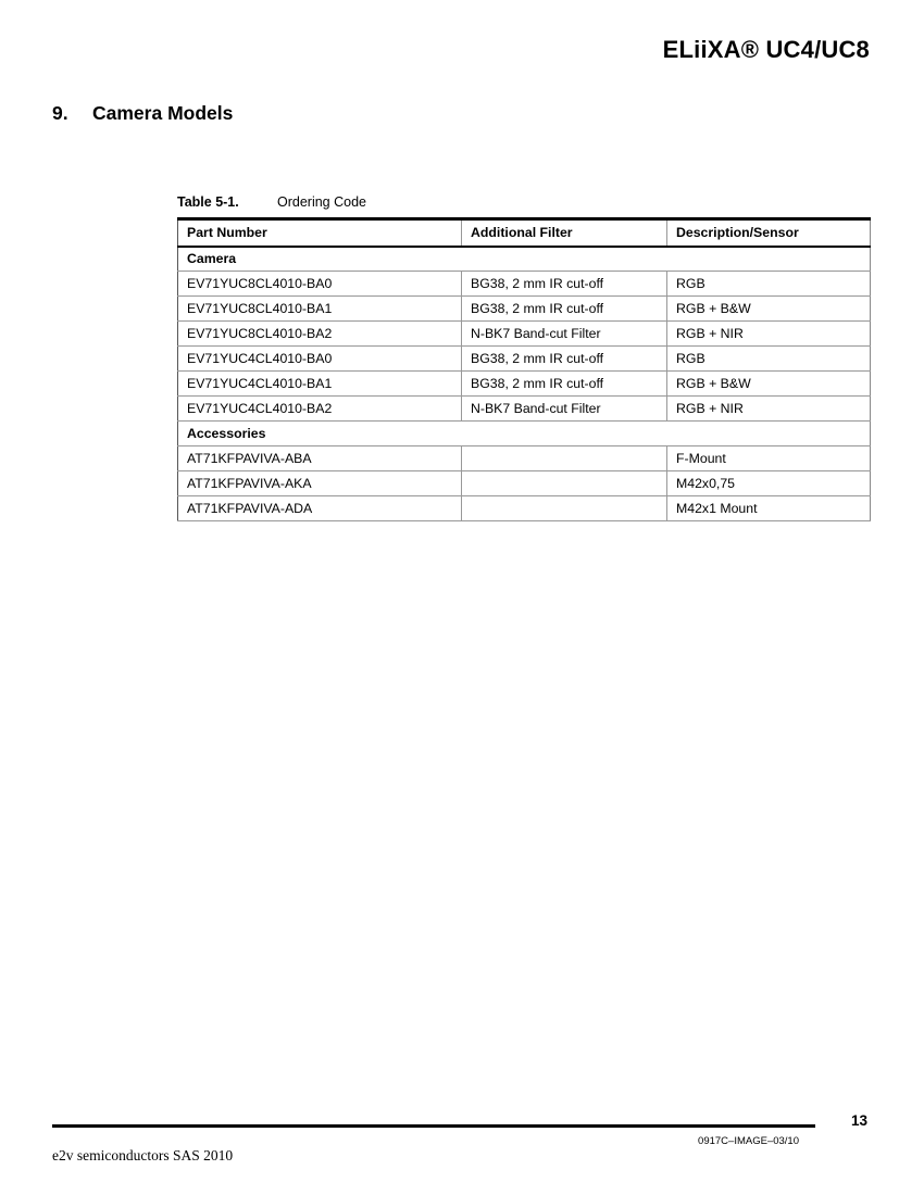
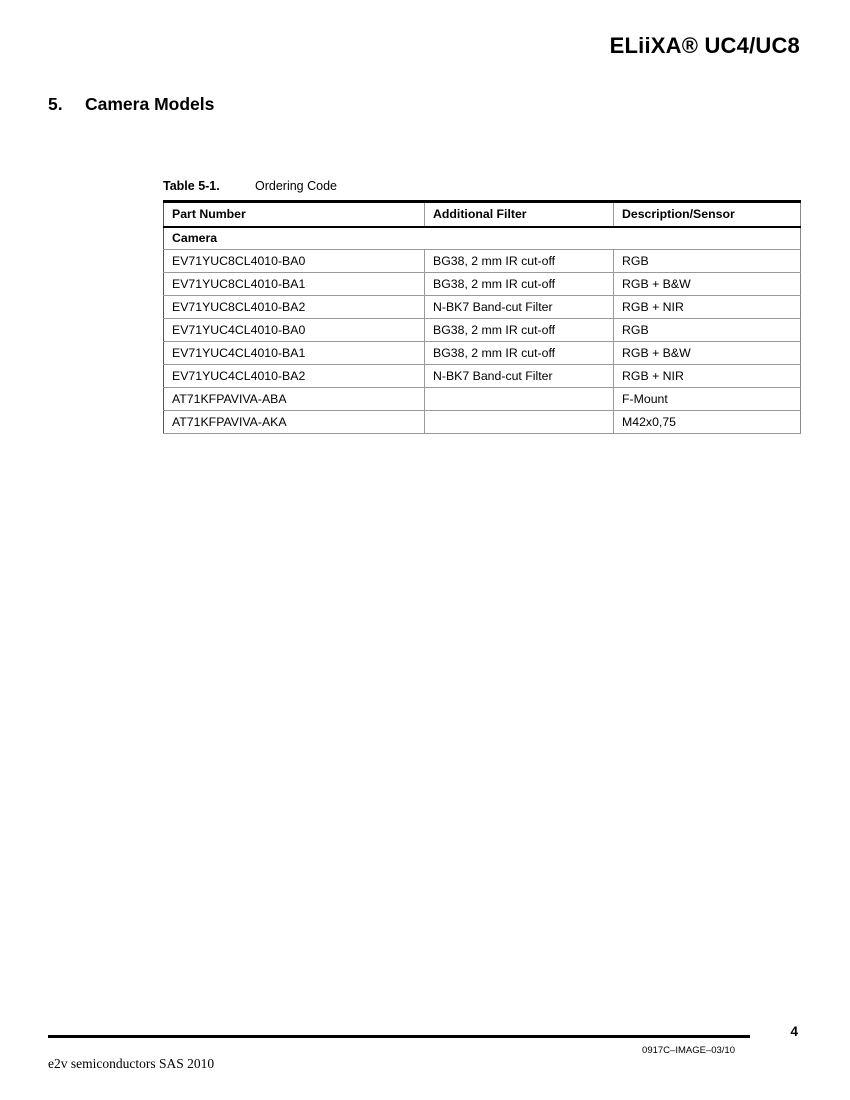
  ELiiXA® UC4/UC8
- 9. Camera Models
+ 5. Camera Models
  Table 5-1. Ordering Code
  Part Number	Additional Filter	Description/Sensor
  Camera
  EV71YUC8CL4010-BA0	BG38, 2 mm IR cut-off	RGB
  EV71YUC8CL4010-BA1	BG38, 2 mm IR cut-off	RGB + B&W
  EV71YUC8CL4010-BA2	N-BK7 Band-cut Filter	RGB + NIR
  EV71YUC4CL4010-BA0	BG38, 2 mm IR cut-off	RGB
  EV71YUC4CL4010-BA1	BG38, 2 mm IR cut-off	RGB + B&W
  EV71YUC4CL4010-BA2	N-BK7 Band-cut Filter	RGB + NIR
- Accessories
  AT71KFPAVIVA-ABA		F-Mount
  AT71KFPAVIVA-AKA		M42x0,75
- AT71KFPAVIVA-ADA		M42x1 Mount
- 13
+ 4
  0917C–IMAGE–03/10
  e2v semiconductors SAS 2010
